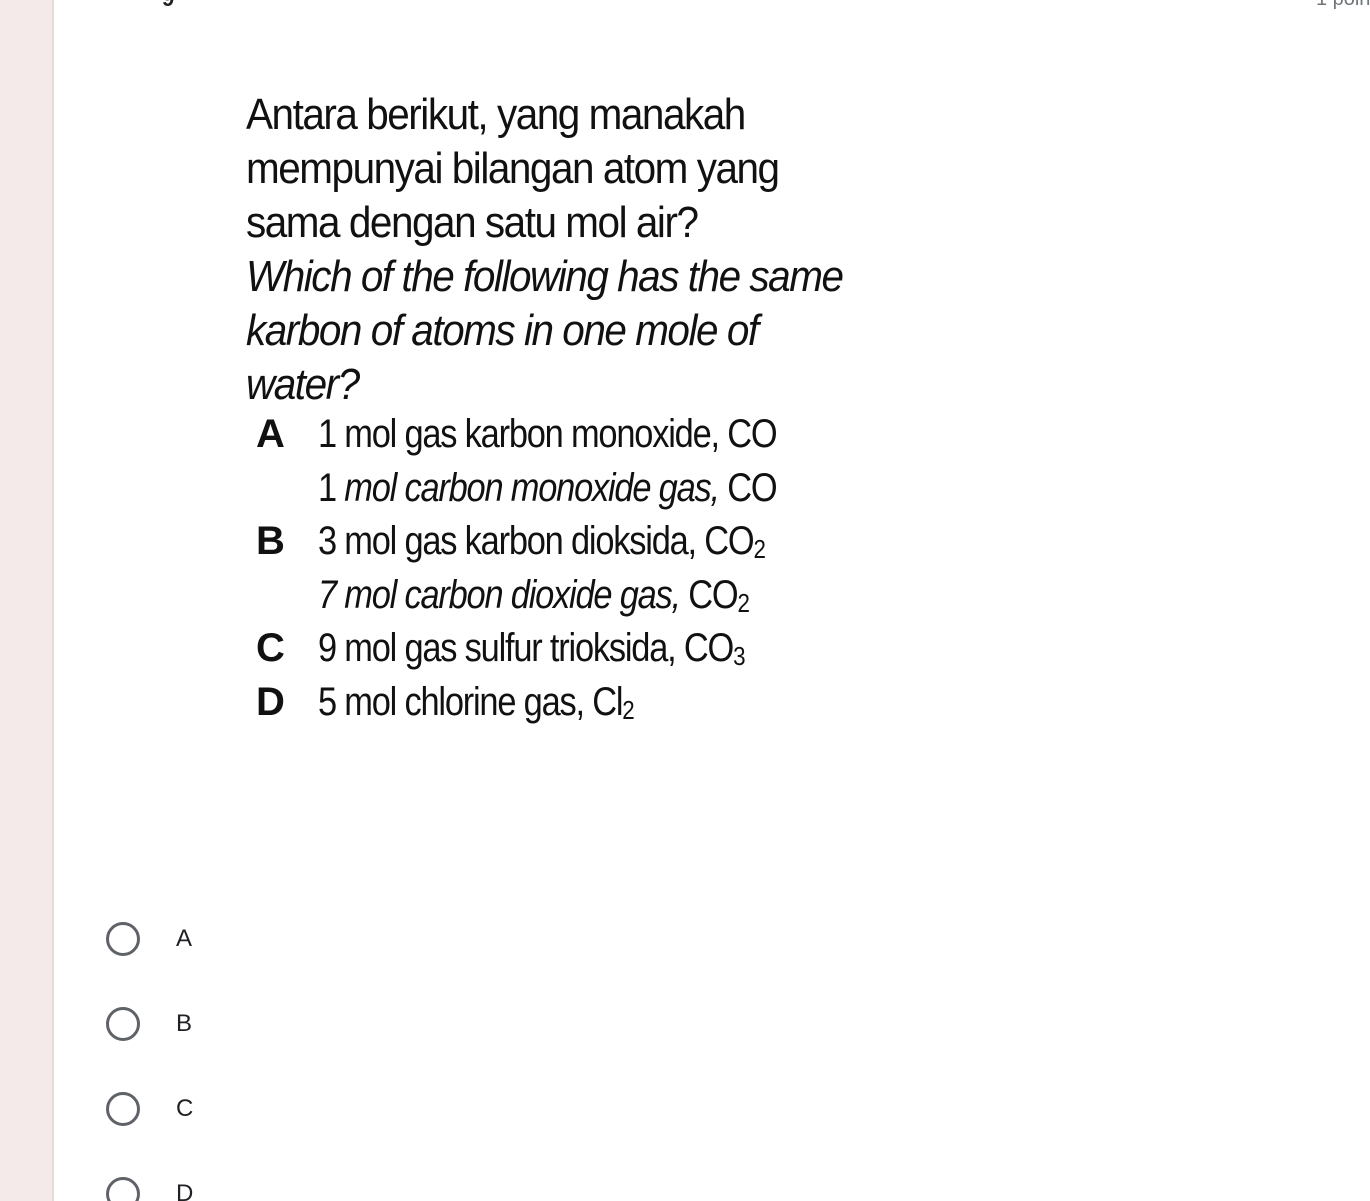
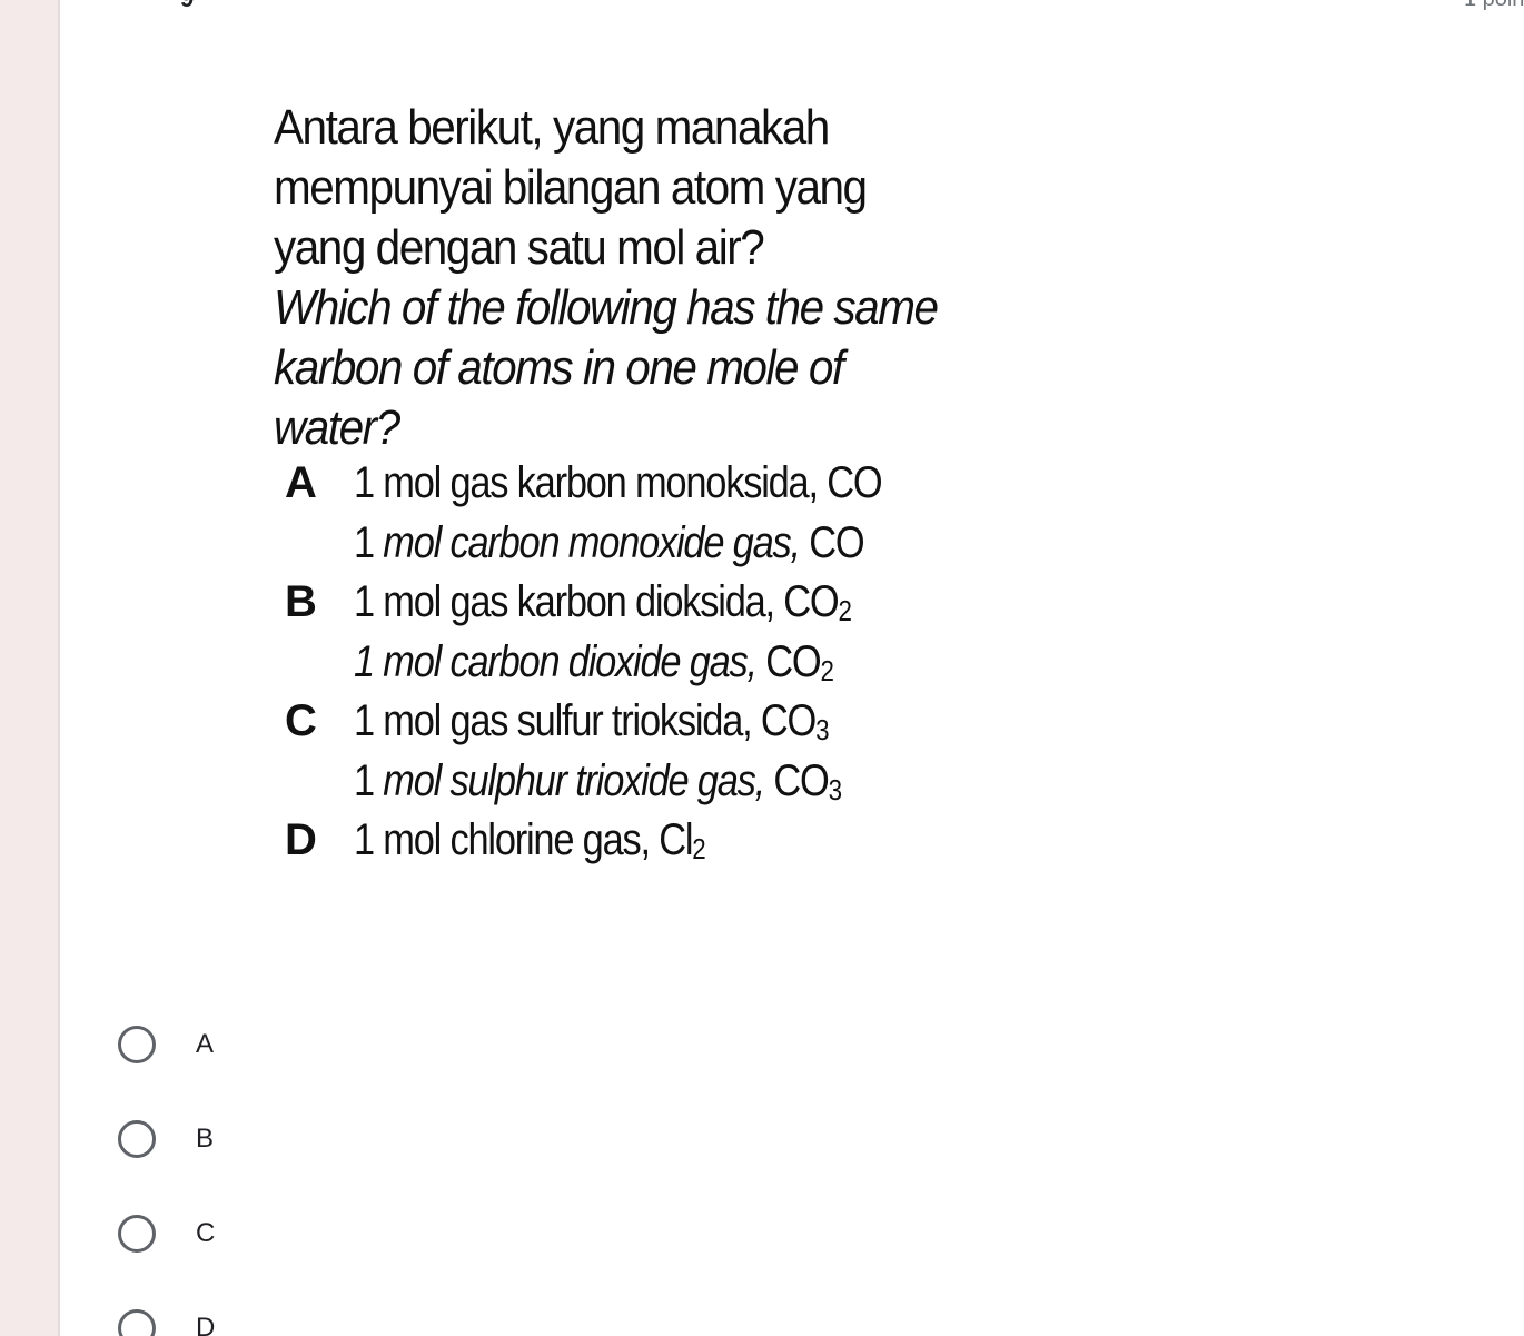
  Antara berikut, yang manakah
  mempunyai bilangan atom yang
- sama dengan satu mol air?
+ yang dengan satu mol air?
  Which of the following has the same
  karbon of atoms in one mole of
  water?
  A
- 1 mol gas karbon monoxide, CO
+ 1 mol gas karbon monoksida, CO
  1 mol carbon monoxide gas, CO
  B
- 3 mol gas karbon dioksida, CO2
+ 1 mol gas karbon dioksida, CO2
- 7 mol carbon dioxide gas, CO2
+ 1 mol carbon dioxide gas, CO2
  C
- 9 mol gas sulfur trioksida, CO3
+ 1 mol gas sulfur trioksida, CO3
+ 1 mol sulphur trioxide gas, CO3
  D
- 5 mol chlorine gas, Cl2
+ 1 mol chlorine gas, Cl2
  A
  B
  C
  D
